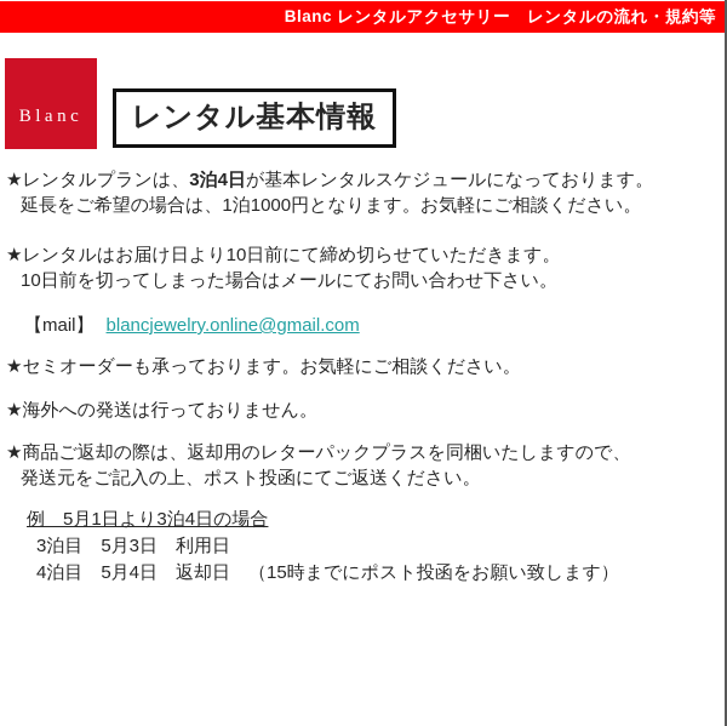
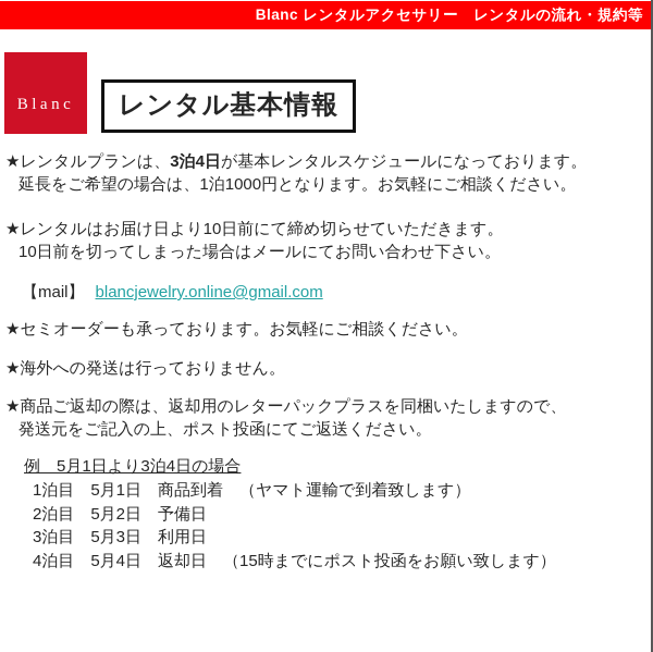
  Blanc レンタルアクセサリー レンタルの流れ・規約等
  Blanc
  レンタル基本情報
  ★レンタルプランは、3泊4日が基本レンタルスケジュールになっております。
  延長をご希望の場合は、1泊1000円となります。お気軽にご相談ください。
  ★レンタルはお届け日より10日前にて締め切らせていただきます。
  10日前を切ってしまった場合はメールにてお問い合わせ下さい。
  【mail】 blancjewelry.online@gmail.com
  ★セミオーダーも承っております。お気軽にご相談ください。
  ★海外への発送は行っておりません。
  ★商品ご返却の際は、返却用のレターパックプラスを同梱いたしますので、
  発送元をご記入の上、ポスト投函にてご返送ください。
  例 5月1日より3泊4日の場合
+ 1泊目 5月1日 商品到着 （ヤマト運輸で到着致します）
+ 2泊目 5月2日 予備日
  3泊目 5月3日 利用日
  4泊目 5月4日 返却日 （15時までにポスト投函をお願い致します）
